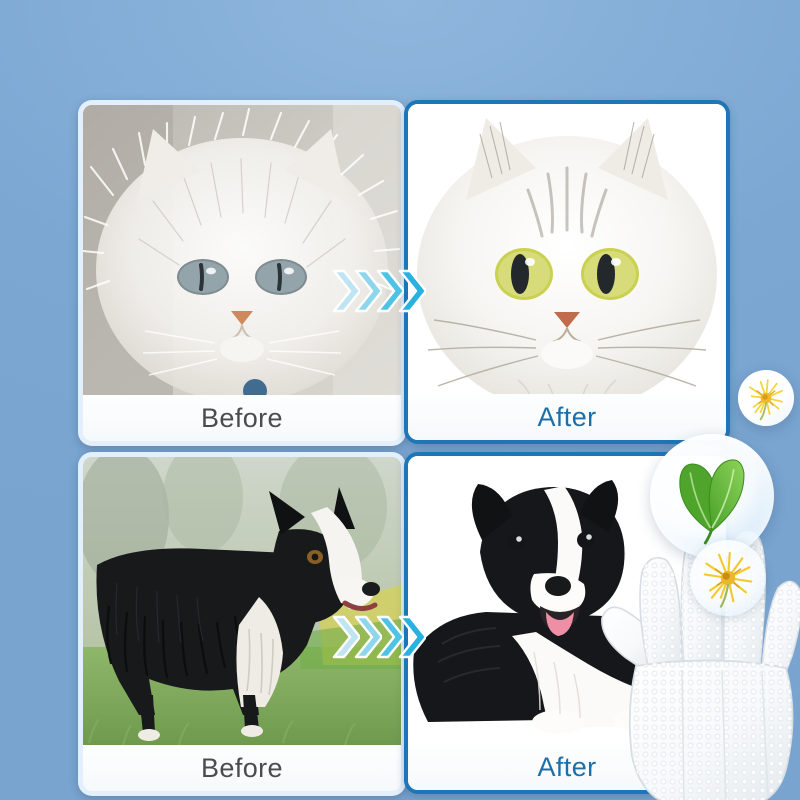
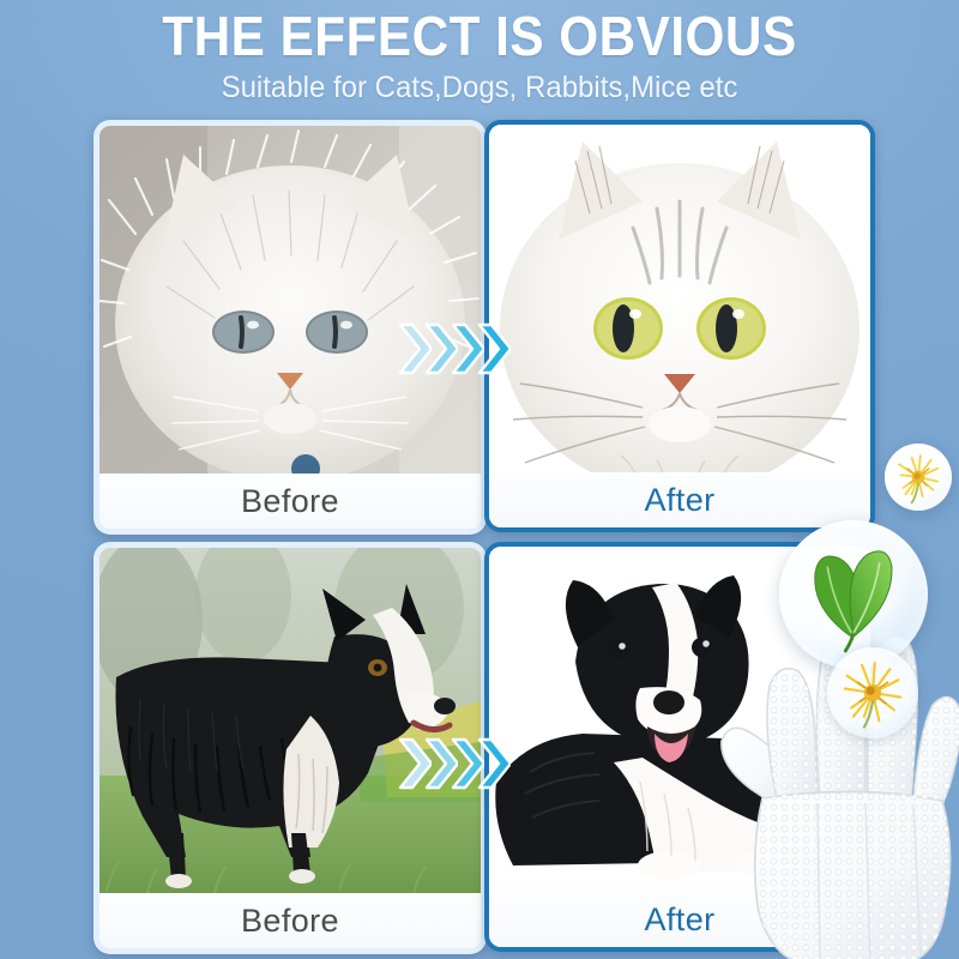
+ THE EFFECT IS OBVIOUS
+ Suitable for Cats,Dogs, Rabbits,Mice etc
  Before
  After
  Before
  After
